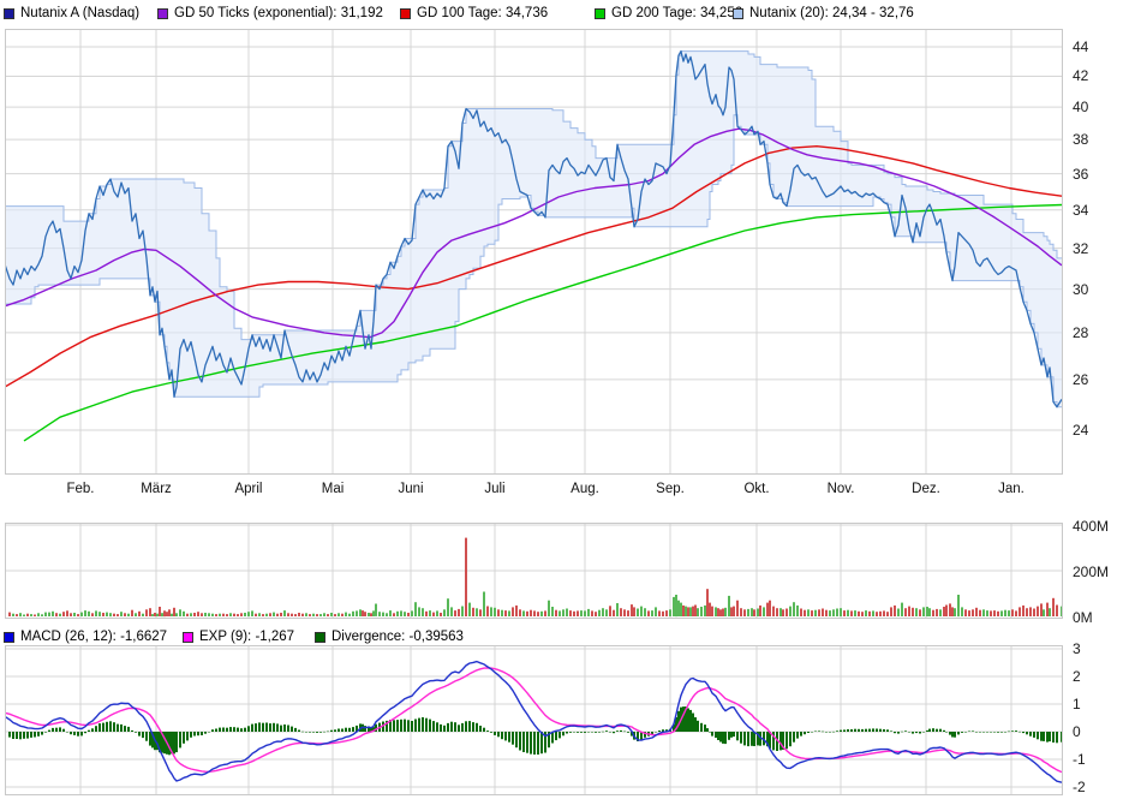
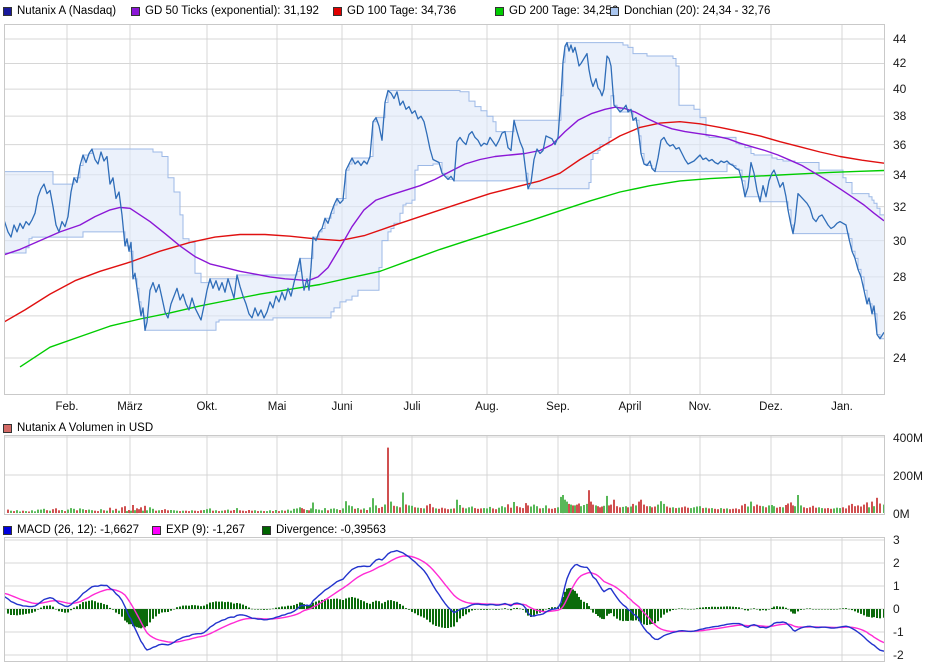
  Nutanix A (Nasdaq)
  GD 50 Ticks (exponential): 31,192
  GD 100 Tage: 34,736
  GD 200 Tage: 34,25
- Nutanix (20): 24,34 - 32,76
+ Donchian (20): 24,34 - 32,76
+ Nutanix A Volumen in USD
  MACD (26, 12): -1,6627
  EXP (9): -1,267
  Divergence: -0,39563
  44
  42
  40
  38
  36
  34
  32
  30
  28
  26
  24
  Feb.
  März
- April
+ Okt.
  Mai
  Juni
  Juli
  Aug.
  Sep.
- Okt.
+ April
  Nov.
  Dez.
  Jan.
  400M
  200M
  0M
  3
  2
  1
  0
  -1
  -2
